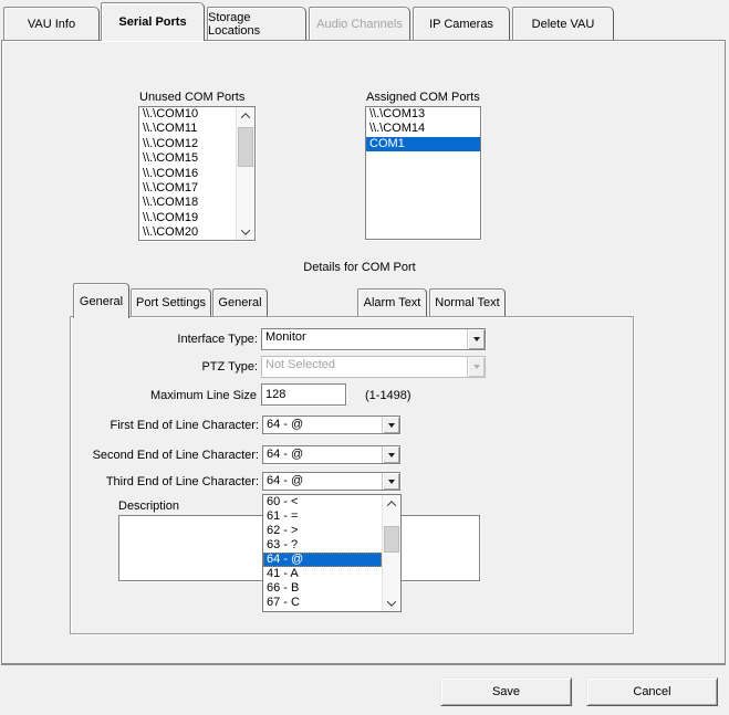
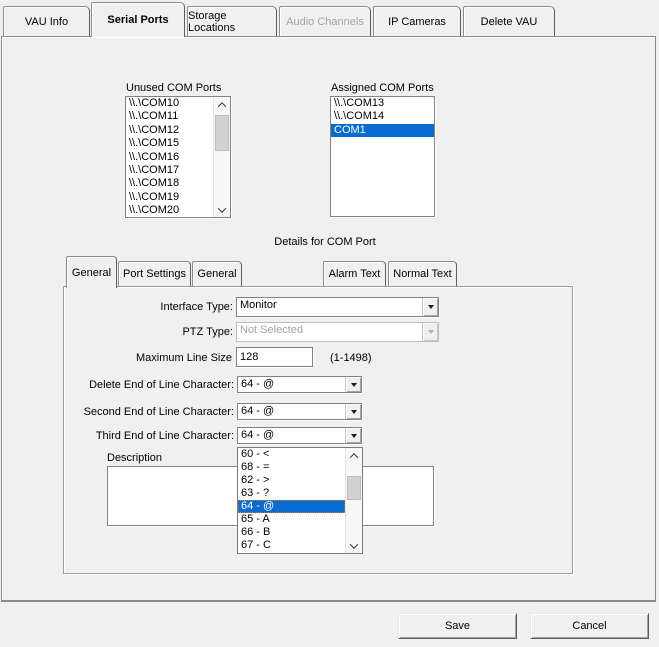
  VAU Info
  Serial Ports
  Storage Locations
  Audio Channels
  IP Cameras
  Delete VAU
  Unused COM Ports
  \\.\COM10
  \\.\COM11
  \\.\COM12
  \\.\COM15
  \\.\COM16
  \\.\COM17
  \\.\COM18
  \\.\COM19
  \\.\COM20
  Assigned COM Ports
  \\.\COM13
  \\.\COM14
  COM1
  Details for COM Port
  General
  Port Settings
  General
  Alarm Text
  Normal Text
  Interface Type:
  Monitor
  PTZ Type:
  Not Selected
  Maximum Line Size
  128
  (1-1498)
- First End of Line Character:
+ Delete End of Line Character:
  64 - @
  Second End of Line Character:
  64 - @
  Third End of Line Character:
  64 - @
  Description
  60 - <
- 61 - =
+ 68 - =
  62 - >
  63 - ?
  64 - @
- 41 - A
+ 65 - A
  66 - B
  67 - C
  Save
  Cancel
